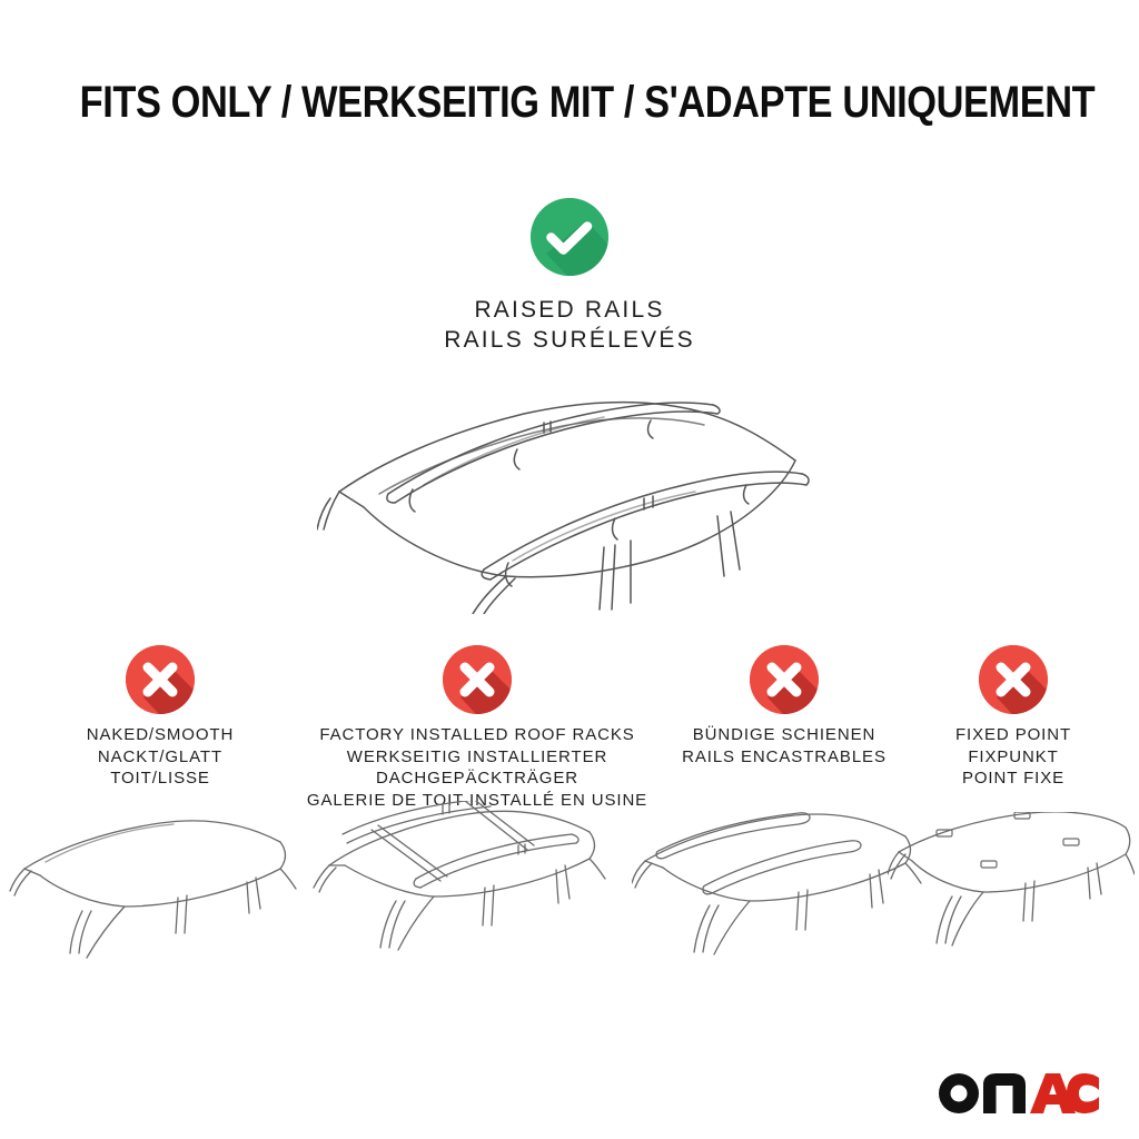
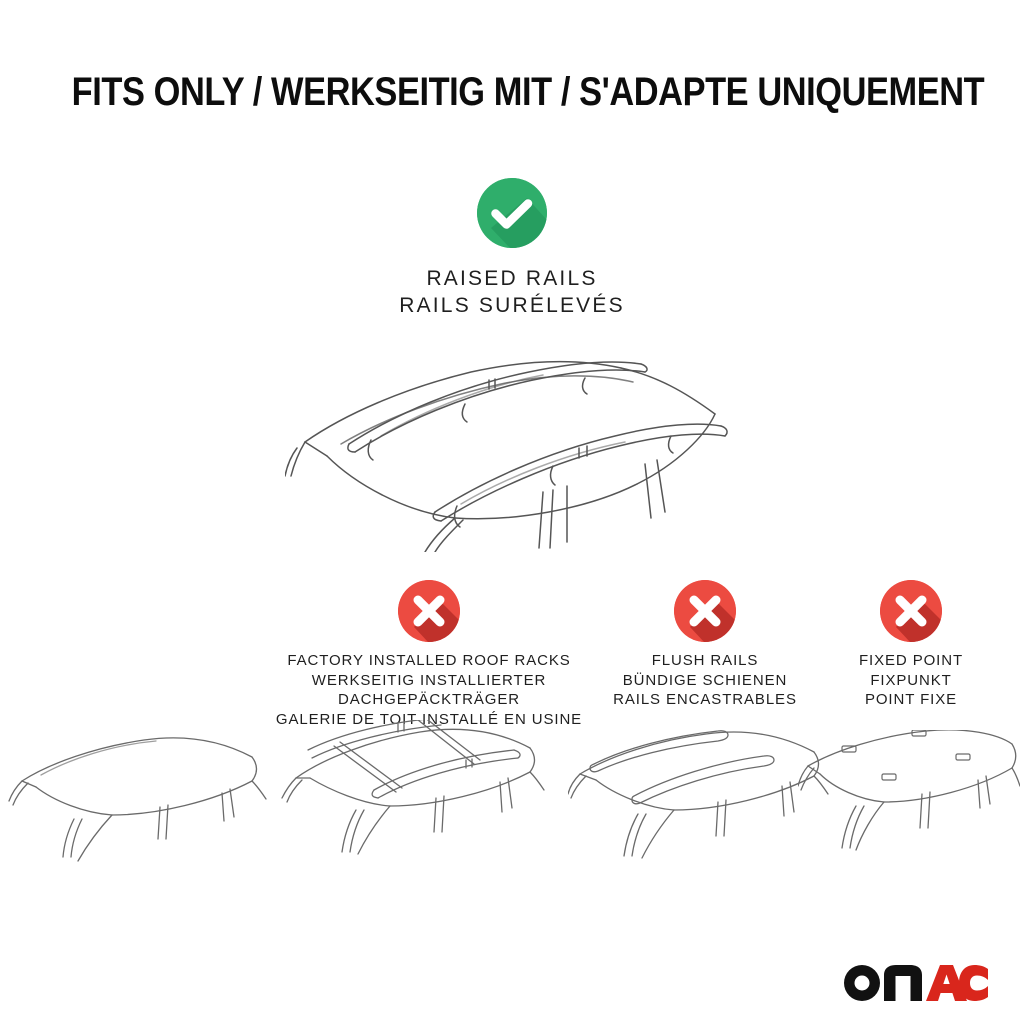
  FITS ONLY / WERKSEITIG MIT / S'ADAPTE UNIQUEMENT
  RAISED RAILS
  RAILS SURÉLEVÉS
- NAKED/SMOOTH
- NACKT/GLATT
- TOIT/LISSE
  FACTORY INSTALLED ROOF RACKS
  WERKSEITIG INSTALLIERTER
  DACHGEPÄCKTRÄGER
  GALERIE DE TOIT INSTALLÉ EN USINE
+ FLUSH RAILS
  BÜNDIGE SCHIENEN
  RAILS ENCASTRABLES
  FIXED POINT
  FIXPUNKT
  POINT FIXE
